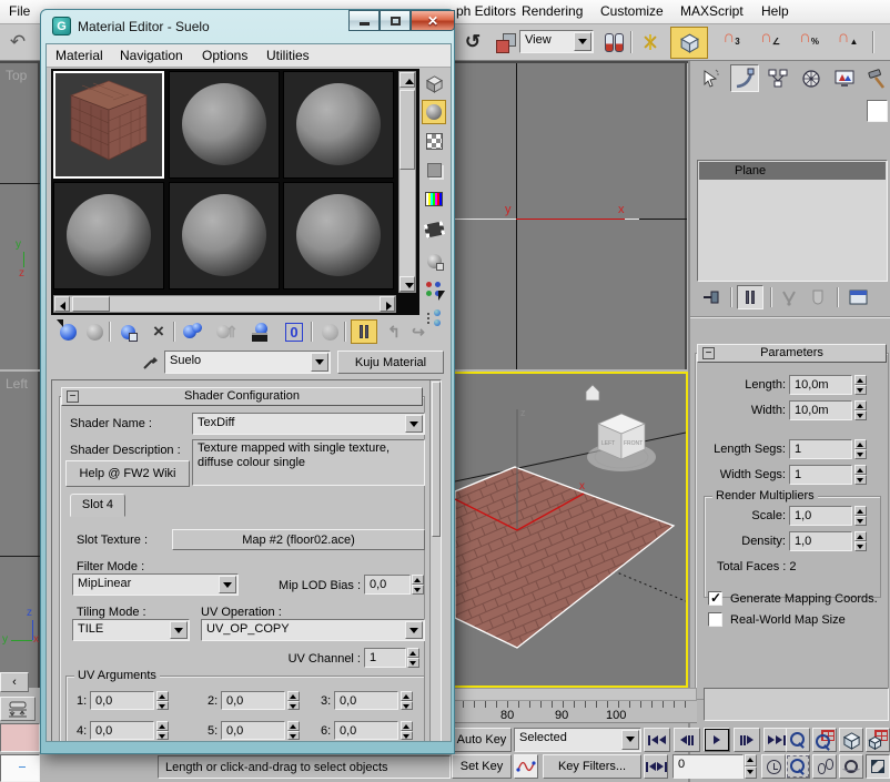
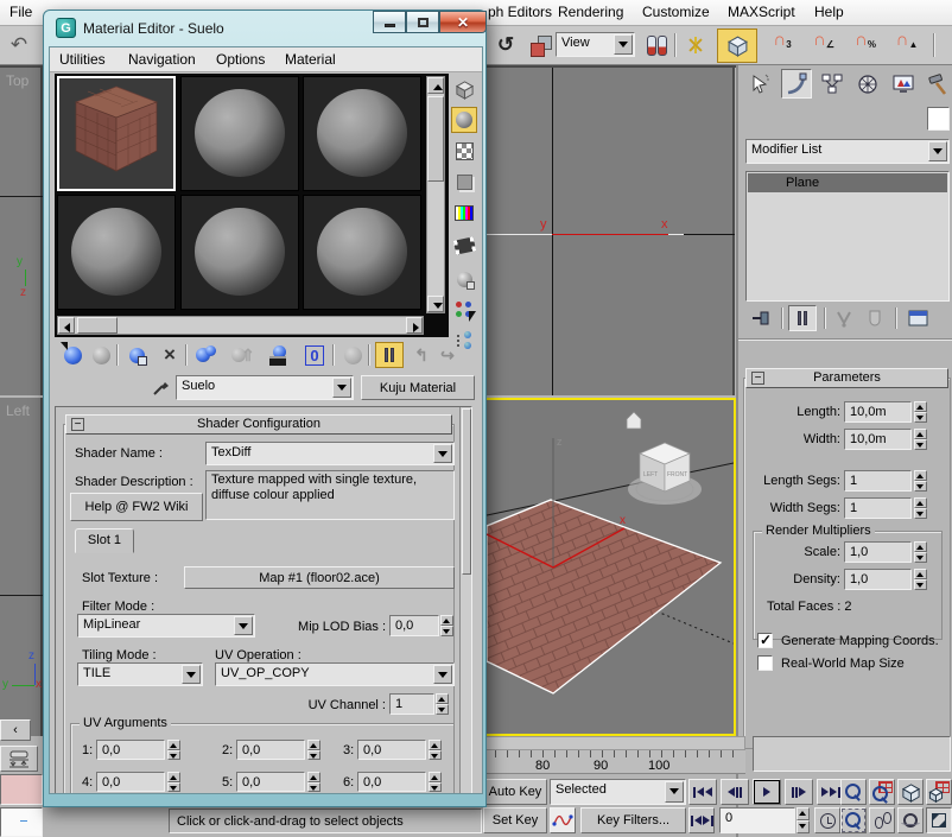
  File
  ph Editors
  Rendering
  Customize
  MAXScript
  Help
  View
  ∩
  3
  ∩
  ∩
  %
  ∩
  ▲
  Top
  y
  z
  Left
  z
  y
  x
  y
  x
  x
+ Modifier List
  Plane
  Parameters
  Length:
  10,0m
  Width:
  10,0m
  Length Segs:
  1
  Width Segs:
  1
  Render Multipliers
  Scale:
  1,0
  Density:
  1,0
  Total Faces : 2
  Generate Mapping Coords.
  Real-World Map Size
  80
  90
  100
  Auto Key
  Selected
  Set Key
  Key Filters...
  0
- Length or click-and-drag to select objects
+ Click or click-and-drag to select objects
  ‹
  G
  Material Editor - Suelo
  ✕
- Material
+ Utilities
  Navigation
  Options
- Utilities
+ Material
  ⇑
  0
  ↰
  ↪
  Suelo
  Kuju Material
  Shader Configuration
  Shader Name :
  TexDiff
  Shader Description :
- Texture mapped with single texture, diffuse colour single
+ Texture mapped with single texture, diffuse colour applied
  Help @ FW2 Wiki
- Slot 4
+ Slot 1
  Slot Texture :
- Map #2 (floor02.ace)
+ Map #1 (floor02.ace)
  Filter Mode :
  MipLinear
  Mip LOD Bias :
  0,0
  Tiling Mode :
  UV Operation :
  TILE
  UV_OP_COPY
  UV Channel :
  1
  UV Arguments
  1:
  0,0
  2:
  0,0
  3:
  0,0
  4:
  0,0
  5:
  0,0
  6:
  0,0
